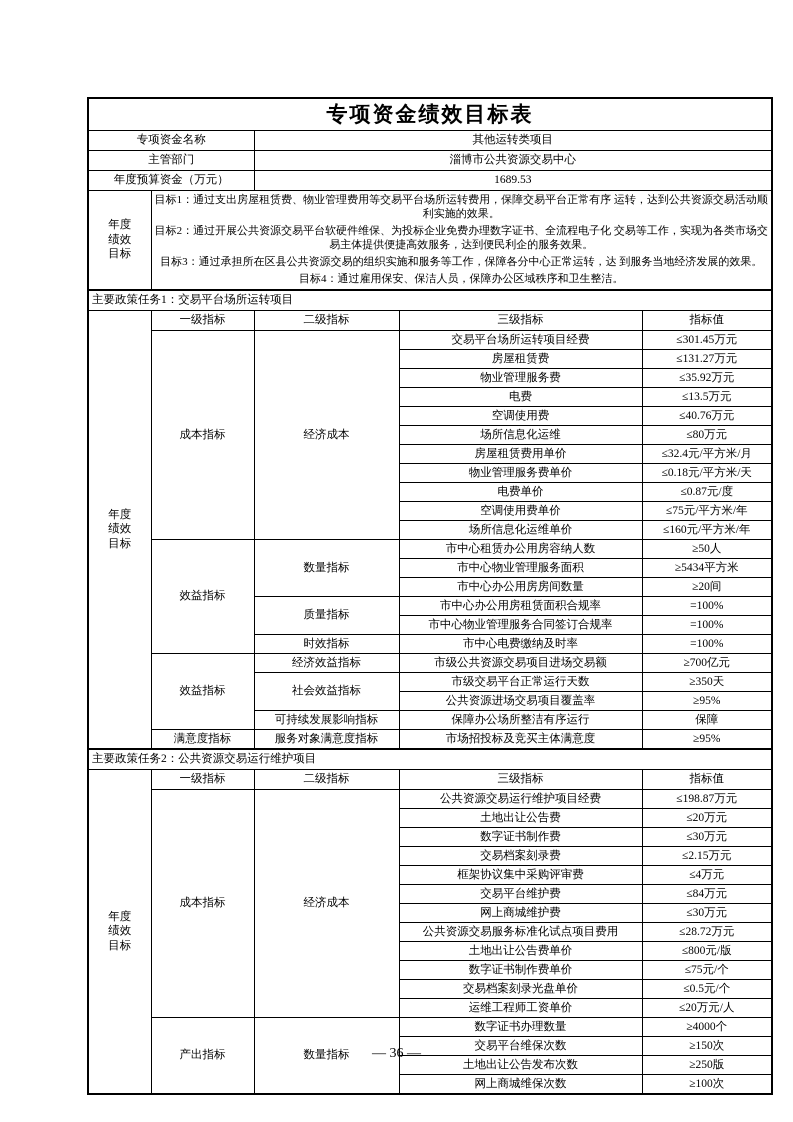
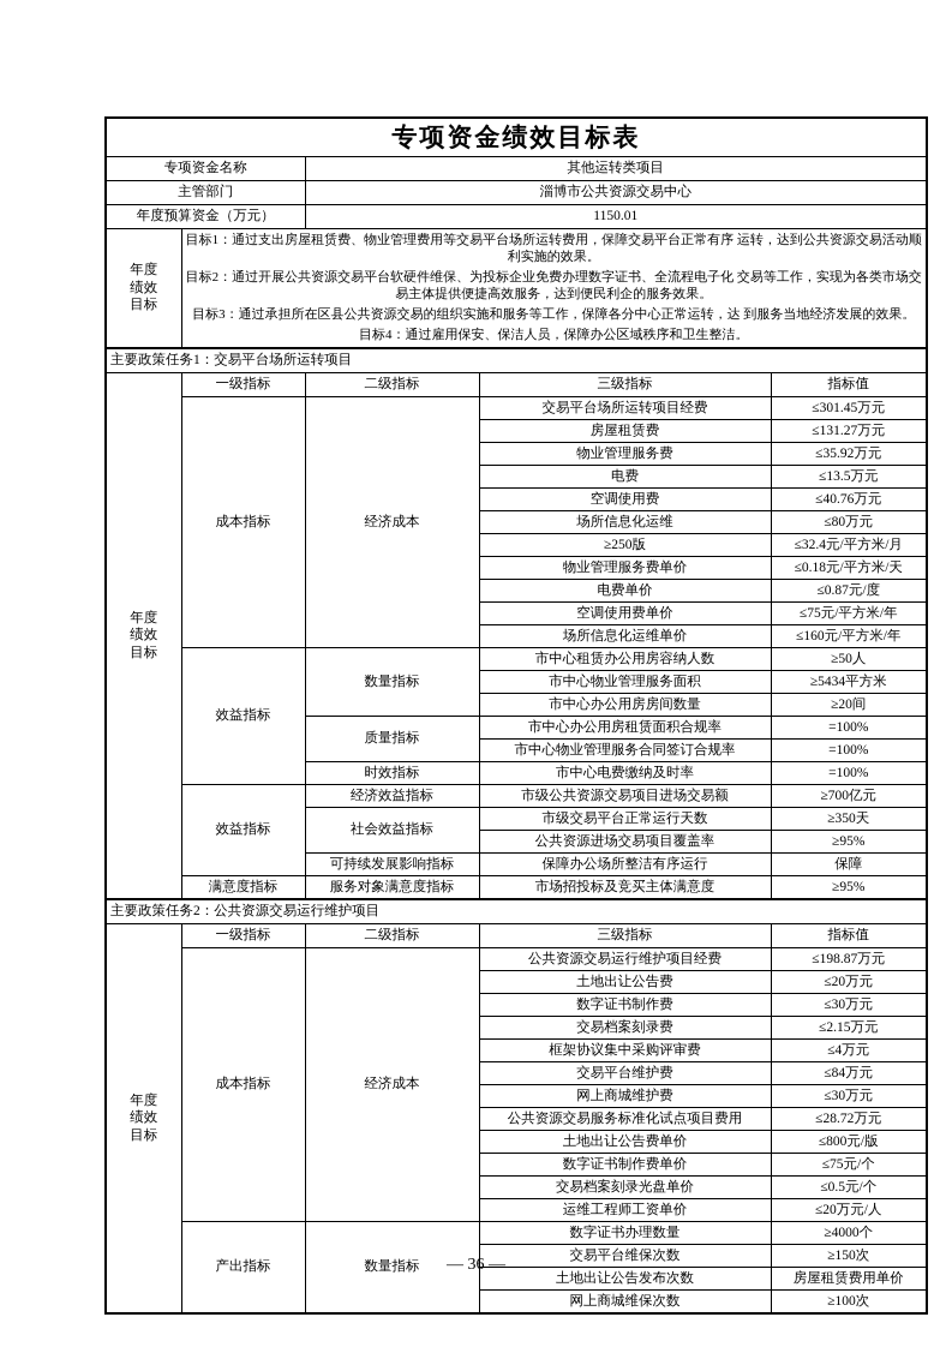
  专项资金绩效目标表
  专项资金名称	其他运转类项目
  主管部门	淄博市公共资源交易中心
- 年度预算资金（万元）	1689.53
+ 年度预算资金（万元）	1150.01
  年度 绩效 目标	目标1：通过支出房屋租赁费、物业管理费用等交易平台场所运转费用，保障交易平台正常有序 运转，达到公共资源交易活动顺利实施的效果。 目标2：通过开展公共资源交易平台软硬件维保、为投标企业免费办理数字证书、全流程电子化 交易等工作，实现为各类市场交易主体提供便捷高效服务，达到便民利企的服务效果。 目标3：通过承担所在区县公共资源交易的组织实施和服务等工作，保障各分中心正常运转，达 到服务当地经济发展的效果。 目标4：通过雇用保安、保洁人员，保障办公区域秩序和卫生整洁。
  主要政策任务1：交易平台场所运转项目
  年度 绩效 目标	一级指标	二级指标	三级指标	指标值
  成本指标	经济成本	交易平台场所运转项目经费	≤301.45万元
  房屋租赁费	≤131.27万元
  物业管理服务费	≤35.92万元
  电费	≤13.5万元
  空调使用费	≤40.76万元
  场所信息化运维	≤80万元
- 房屋租赁费用单价	≤32.4元/平方米/月
+ ≥250版	≤32.4元/平方米/月
  物业管理服务费单价	≤0.18元/平方米/天
  电费单价	≤0.87元/度
  空调使用费单价	≤75元/平方米/年
  场所信息化运维单价	≤160元/平方米/年
  效益指标	数量指标	市中心租赁办公用房容纳人数	≥50人
  市中心物业管理服务面积	≥5434平方米
  市中心办公用房房间数量	≥20间
  质量指标	市中心办公用房租赁面积合规率	=100%
  市中心物业管理服务合同签订合规率	=100%
  时效指标	市中心电费缴纳及时率	=100%
  效益指标	经济效益指标	市级公共资源交易项目进场交易额	≥700亿元
  社会效益指标	市级交易平台正常运行天数	≥350天
  公共资源进场交易项目覆盖率	≥95%
  可持续发展影响指标	保障办公场所整洁有序运行	保障
  满意度指标	服务对象满意度指标	市场招投标及竞买主体满意度	≥95%
  主要政策任务2：公共资源交易运行维护项目
  年度 绩效 目标	一级指标	二级指标	三级指标	指标值
  成本指标	经济成本	公共资源交易运行维护项目经费	≤198.87万元
  土地出让公告费	≤20万元
  数字证书制作费	≤30万元
  交易档案刻录费	≤2.15万元
  框架协议集中采购评审费	≤4万元
  交易平台维护费	≤84万元
  网上商城维护费	≤30万元
  公共资源交易服务标准化试点项目费用	≤28.72万元
  土地出让公告费单价	≤800元/版
  数字证书制作费单价	≤75元/个
  交易档案刻录光盘单价	≤0.5元/个
  运维工程师工资单价	≤20万元/人
  产出指标	数量指标	数字证书办理数量	≥4000个
  交易平台维保次数	≥150次
- 土地出让公告发布次数	≥250版
+ 土地出让公告发布次数	房屋租赁费用单价
  网上商城维保次数	≥100次
  — 36 —
